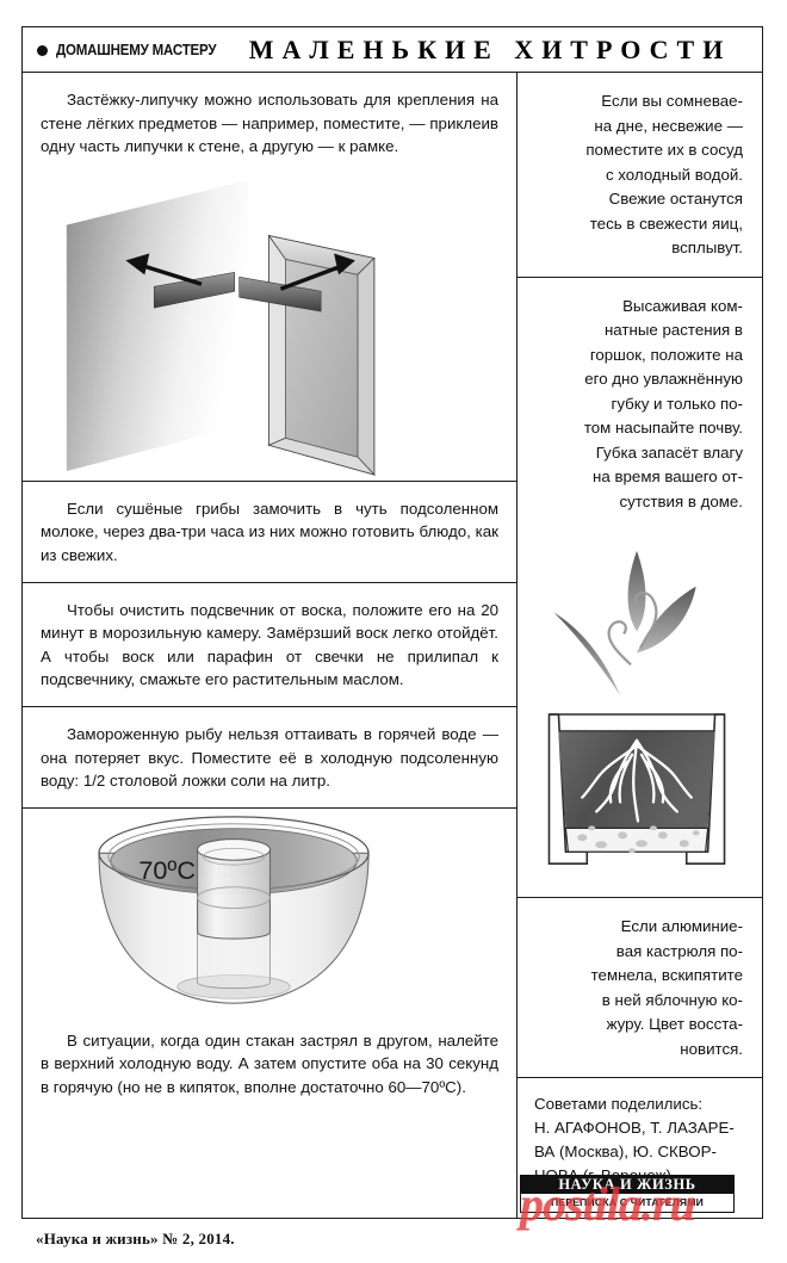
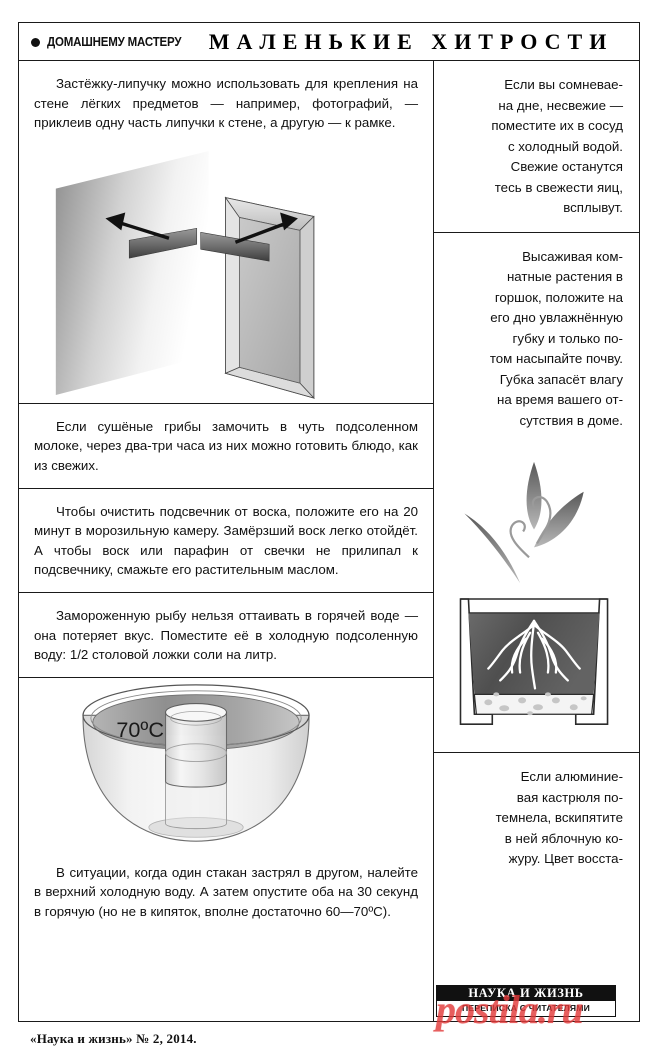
  ДОМАШНЕМУ МАСТЕРУ
  МАЛЕНЬКИЕ ХИТРОСТИ
- Застёжку-липучку можно использовать для крепления на стене лёгких предметов — например, поместите, — приклеив одну часть липучки к стене, а другую — к рамке.
+ Застёжку-липучку можно использовать для крепления на стене лёгких предметов — например, фотографий, — приклеив одну часть липучки к стене, а другую — к рамке.
  Если сушёные грибы замочить в чуть подсоленном молоке, через два-три часа из них можно готовить блюдо, как из свежих.
  Чтобы очистить подсвечник от воска, положите его на 20 минут в морозильную камеру. Замёрзший воск легко отойдёт. А чтобы воск или парафин от свечки не прилипал к подсвечнику, смажьте его растительным маслом.
  Замороженную рыбу нельзя оттаивать в горячей воде — она потеряет вкус. Поместите её в холодную подсоленную воду: 1/2 столовой ложки соли на литр.
  70ºC
  В ситуации, когда один стакан застрял в другом, налейте в верхний холодную воду. А затем опустите оба на 30 секунд в горячую (но не в кипяток, вполне достаточно 60—70ºC).
  Если вы сомневае-
  на дне, несвежие —
  поместите их в сосуд
  с холодный водой.
  Свежие останутся
  тесь в свежести яиц,
  всплывут.
  Высаживая ком-
  натные растения в
  горшок, положите на
  его дно увлажнённую
  губку и только по-
  том насыпайте почву.
  Губка запасёт влагу
  на время вашего от-
  сутствия в доме.
  Если алюминие-
  вая кастрюля по-
  темнела, вскипятите
  в ней яблочную ко-
  журу. Цвет восста-
- новится.
- Советами поделились:
- Н. АГАФОНОВ, Т. ЛАЗАРЕ-
- ВА (Москва), Ю. СКВОР-
  НАУКА И ЖИЗНЬ
  ПЕРЕПИСКА С ЧИТАТЕЛЯМИ
  postila.ru
  «Наука и жизнь» № 2, 2014.
